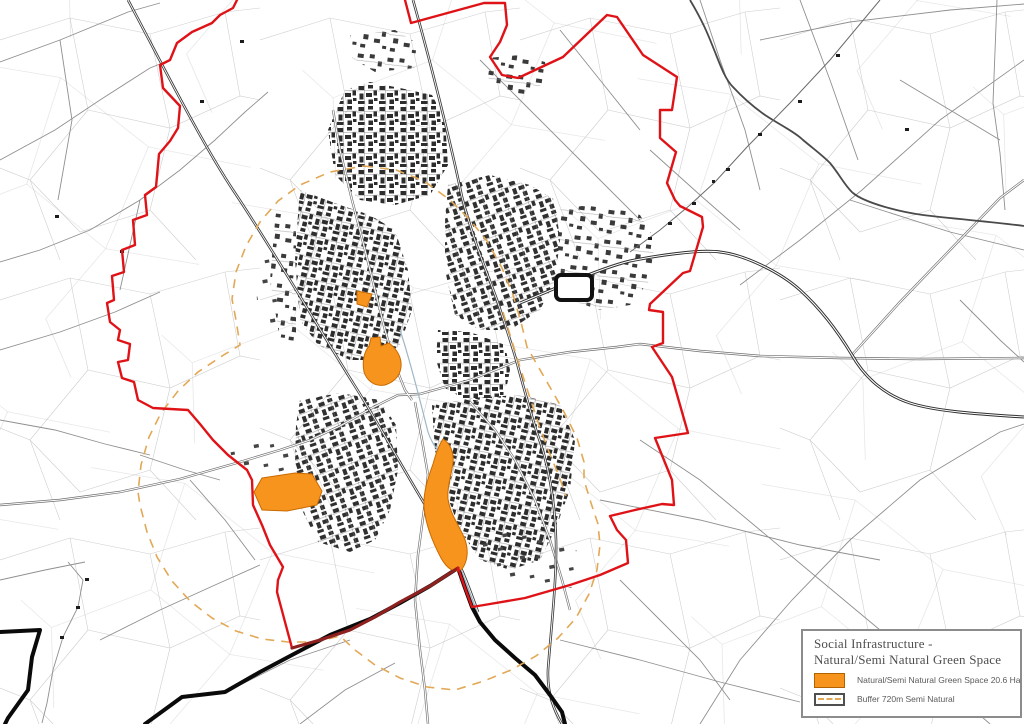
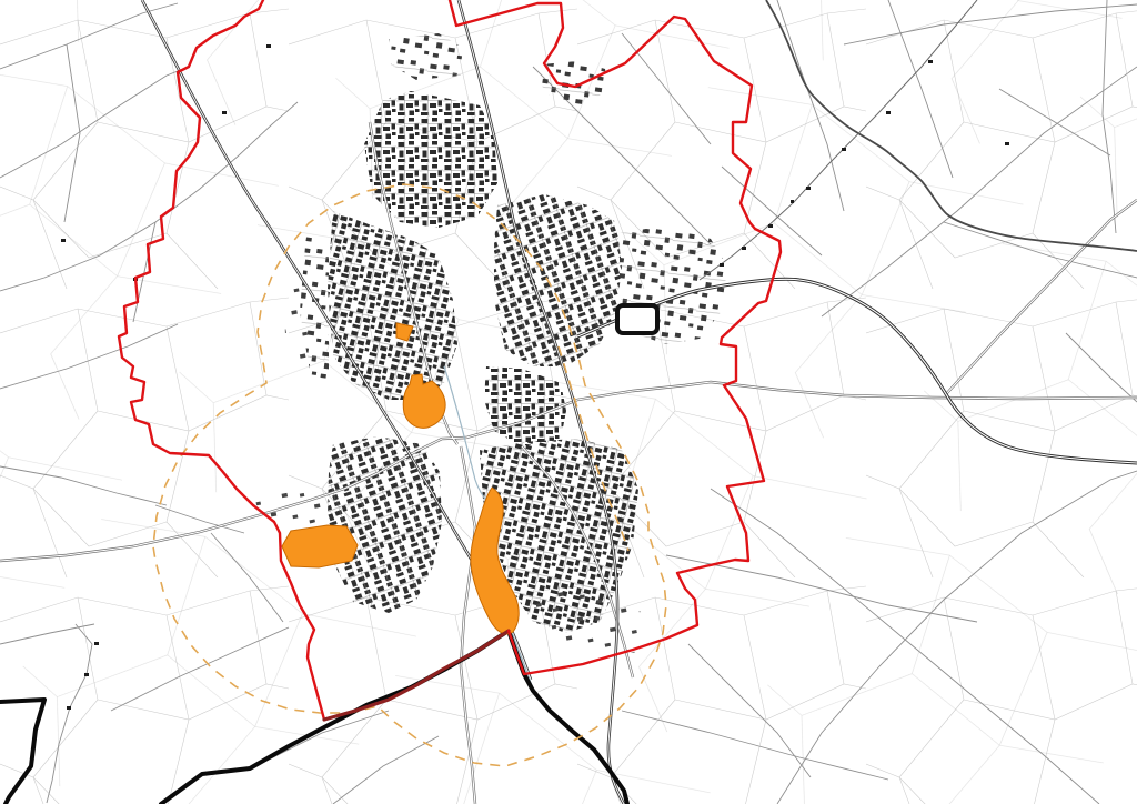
- Social Infrastructure -
- Natural/Semi Natural Green Space
- Natural/Semi Natural Green Space 20.6 Ha
- Buffer 720m Semi Natural
